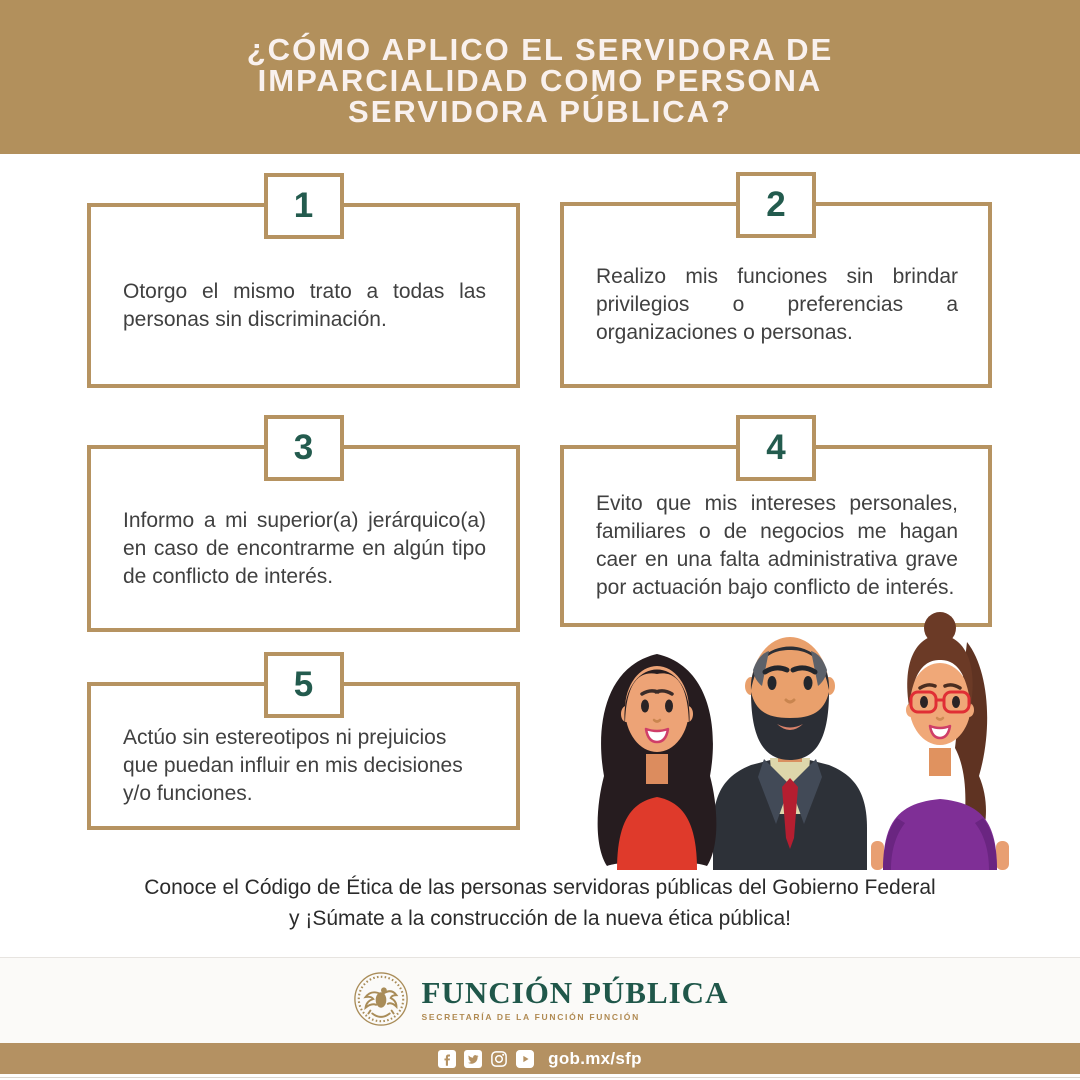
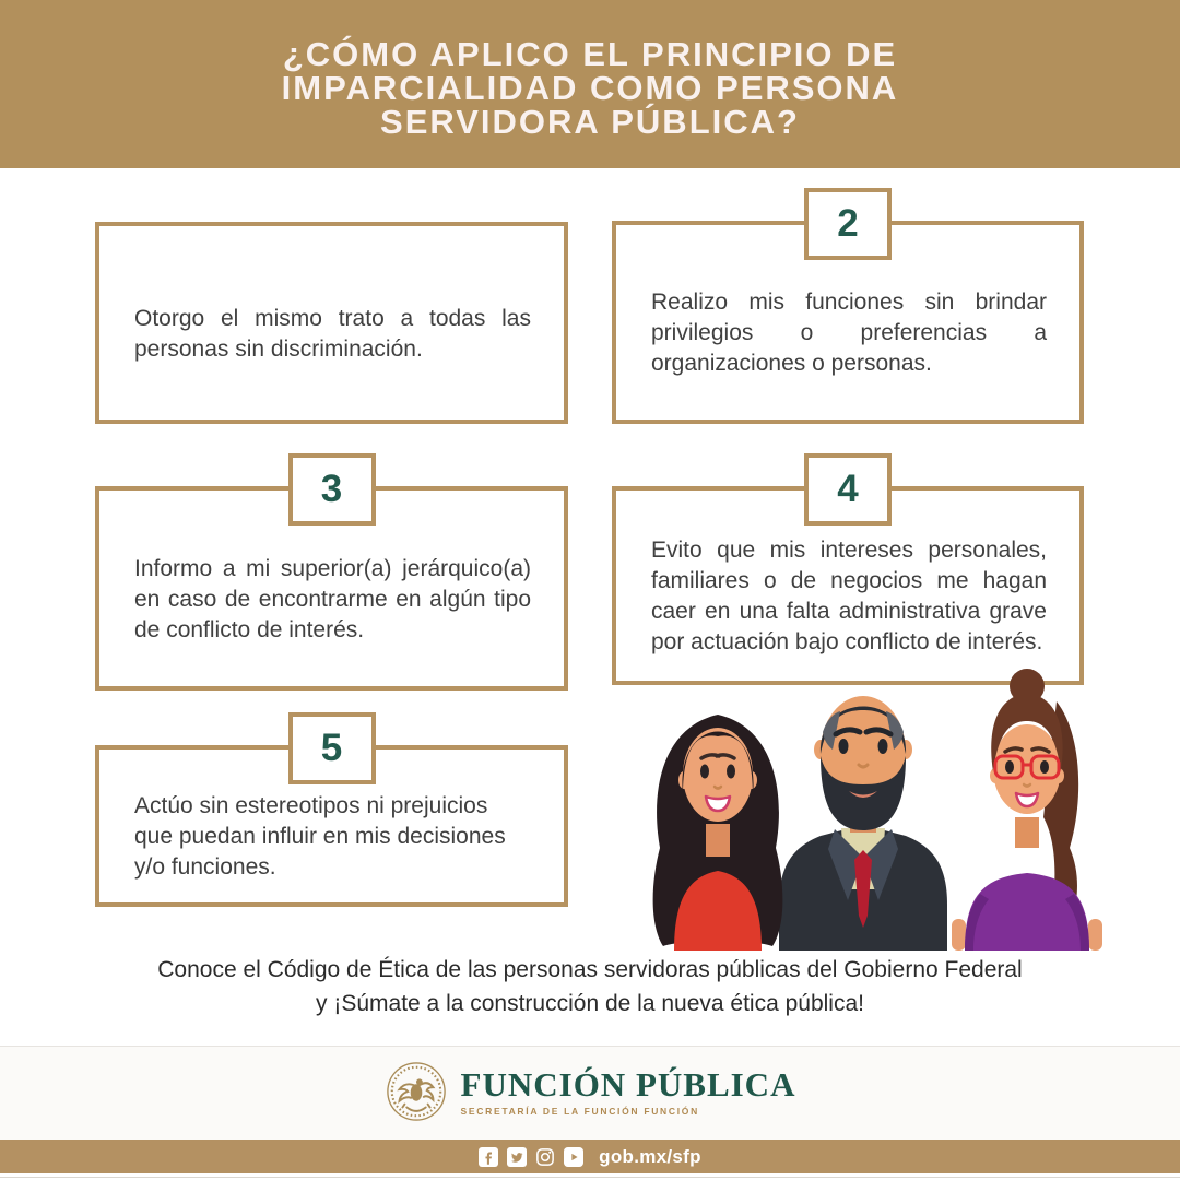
- ¿CÓMO APLICO EL SERVIDORA DE
+ ¿CÓMO APLICO EL PRINCIPIO DE
  IMPARCIALIDAD COMO PERSONA
  SERVIDORA PÚBLICA?
- 1
  Otorgo el mismo trato a todas las personas sin discriminación.
  2
  Realizo mis funciones sin brindar privilegios o preferencias a organizaciones o personas.
  3
  Informo a mi superior(a) jerárquico(a) en caso de encontrarme en algún tipo de conflicto de interés.
  4
  Evito que mis intereses personales, familiares o de negocios me hagan caer en una falta administrativa grave por actuación bajo conflicto de interés.
  5
  Actúo sin estereotipos ni prejuicios que puedan influir en mis decisiones y/o funciones.
  Conoce el Código de Ética de las personas servidoras públicas del Gobierno Federal
  y ¡Súmate a la construcción de la nueva ética pública!
  FUNCIÓN PÚBLICA
  SECRETARÍA DE LA FUNCIÓN FUNCIÓN
  gob.mx/sfp
